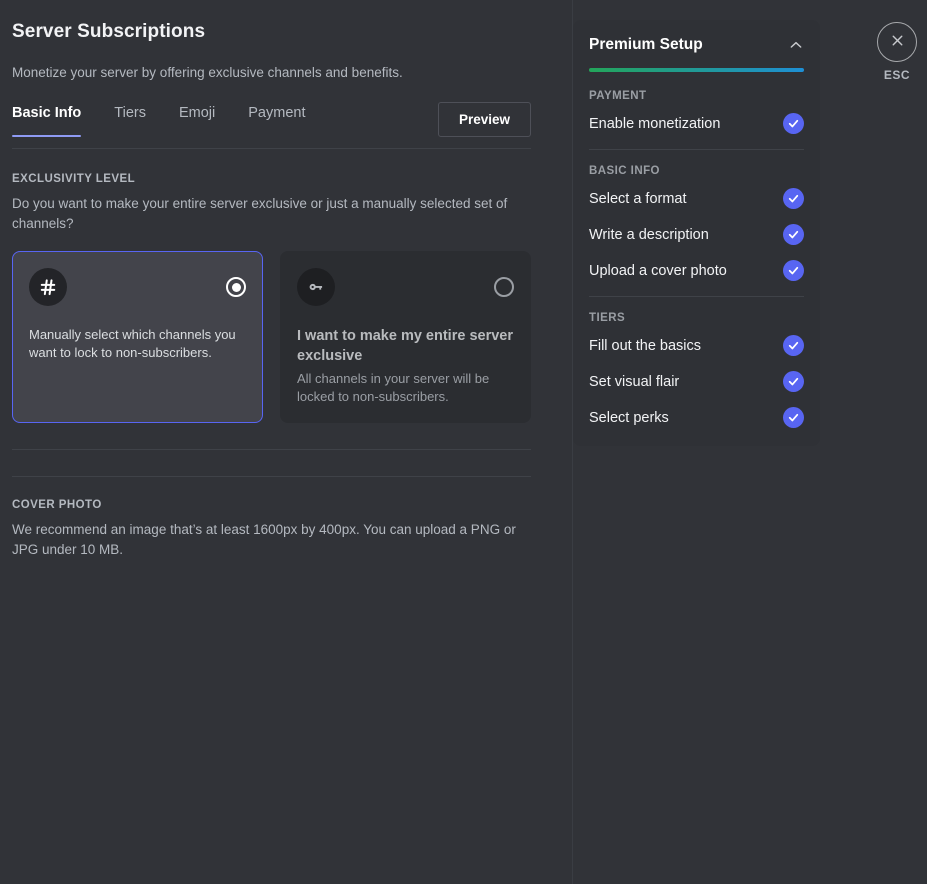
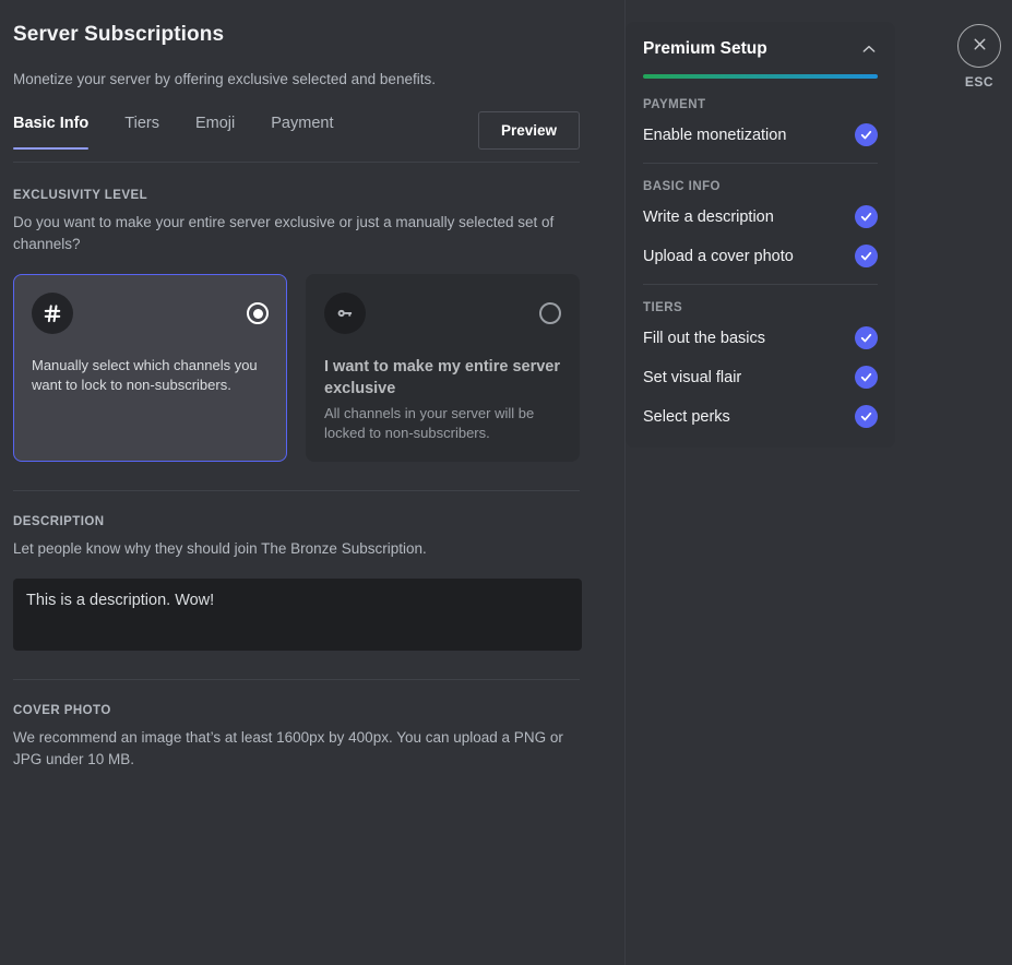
  Server Subscriptions
- Monetize your server by offering exclusive channels and benefits.
+ Monetize your server by offering exclusive selected and benefits.
  Basic Info
  Tiers
  Emoji
  Payment
  Preview
  EXCLUSIVITY LEVEL
  Do you want to make your entire server exclusive or just a manually selected set of channels?
  Manually select which channels you want to lock to non-subscribers.
  I want to make my entire server exclusive
  All channels in your server will be locked to non-subscribers.
+ DESCRIPTION
+ Let people know why they should join The Bronze Subscription.
+ This is a description. Wow!
  COVER PHOTO
  We recommend an image that’s at least 1600px by 400px. You can upload a PNG or JPG under 10 MB.
  Premium Setup
  PAYMENT
  Enable monetization
  BASIC INFO
- Select a format
  Write a description
  Upload a cover photo
  TIERS
  Fill out the basics
  Set visual flair
  Select perks
  ESC
